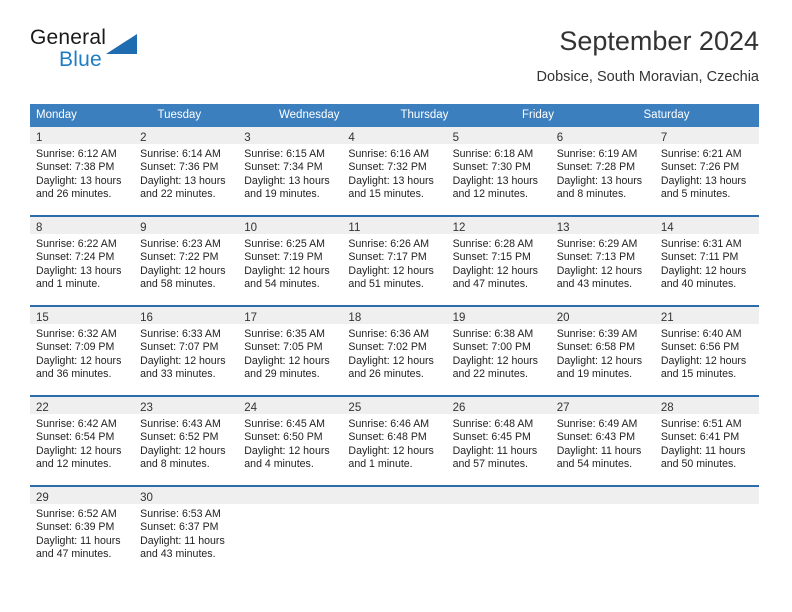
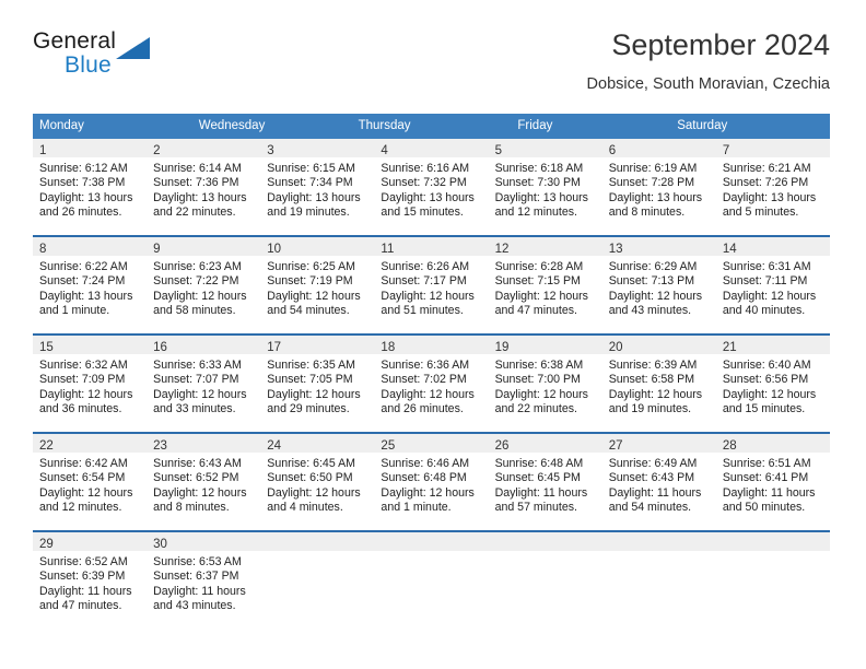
  General
  Blue
  September 2024
  Dobsice, South Moravian, Czechia
  Monday
- Tuesday
  Wednesday
  Thursday
  Friday
  Saturday
  1
  Sunrise: 6:12 AM
  Sunset: 7:38 PM
  Daylight: 13 hours
  and 26 minutes.
  2
  Sunrise: 6:14 AM
  Sunset: 7:36 PM
  Daylight: 13 hours
  and 22 minutes.
  3
  Sunrise: 6:15 AM
  Sunset: 7:34 PM
  Daylight: 13 hours
  and 19 minutes.
  4
  Sunrise: 6:16 AM
  Sunset: 7:32 PM
  Daylight: 13 hours
  and 15 minutes.
  5
  Sunrise: 6:18 AM
  Sunset: 7:30 PM
  Daylight: 13 hours
  and 12 minutes.
  6
  Sunrise: 6:19 AM
  Sunset: 7:28 PM
  Daylight: 13 hours
  and 8 minutes.
  7
  Sunrise: 6:21 AM
  Sunset: 7:26 PM
  Daylight: 13 hours
  and 5 minutes.
  8
  Sunrise: 6:22 AM
  Sunset: 7:24 PM
  Daylight: 13 hours
  and 1 minute.
  9
  Sunrise: 6:23 AM
  Sunset: 7:22 PM
  Daylight: 12 hours
  and 58 minutes.
  10
  Sunrise: 6:25 AM
  Sunset: 7:19 PM
  Daylight: 12 hours
  and 54 minutes.
  11
  Sunrise: 6:26 AM
  Sunset: 7:17 PM
  Daylight: 12 hours
  and 51 minutes.
  12
  Sunrise: 6:28 AM
  Sunset: 7:15 PM
  Daylight: 12 hours
  and 47 minutes.
  13
  Sunrise: 6:29 AM
  Sunset: 7:13 PM
  Daylight: 12 hours
  and 43 minutes.
  14
  Sunrise: 6:31 AM
  Sunset: 7:11 PM
  Daylight: 12 hours
  and 40 minutes.
  15
  Sunrise: 6:32 AM
  Sunset: 7:09 PM
  Daylight: 12 hours
  and 36 minutes.
  16
  Sunrise: 6:33 AM
  Sunset: 7:07 PM
  Daylight: 12 hours
  and 33 minutes.
  17
  Sunrise: 6:35 AM
  Sunset: 7:05 PM
  Daylight: 12 hours
  and 29 minutes.
  18
  Sunrise: 6:36 AM
  Sunset: 7:02 PM
  Daylight: 12 hours
  and 26 minutes.
  19
  Sunrise: 6:38 AM
  Sunset: 7:00 PM
  Daylight: 12 hours
  and 22 minutes.
  20
  Sunrise: 6:39 AM
  Sunset: 6:58 PM
  Daylight: 12 hours
  and 19 minutes.
  21
  Sunrise: 6:40 AM
  Sunset: 6:56 PM
  Daylight: 12 hours
  and 15 minutes.
  22
  Sunrise: 6:42 AM
  Sunset: 6:54 PM
  Daylight: 12 hours
  and 12 minutes.
  23
  Sunrise: 6:43 AM
  Sunset: 6:52 PM
  Daylight: 12 hours
  and 8 minutes.
  24
  Sunrise: 6:45 AM
  Sunset: 6:50 PM
  Daylight: 12 hours
  and 4 minutes.
  25
  Sunrise: 6:46 AM
  Sunset: 6:48 PM
  Daylight: 12 hours
  and 1 minute.
  26
  Sunrise: 6:48 AM
  Sunset: 6:45 PM
  Daylight: 11 hours
  and 57 minutes.
  27
  Sunrise: 6:49 AM
  Sunset: 6:43 PM
  Daylight: 11 hours
  and 54 minutes.
  28
  Sunrise: 6:51 AM
  Sunset: 6:41 PM
  Daylight: 11 hours
  and 50 minutes.
  29
  Sunrise: 6:52 AM
  Sunset: 6:39 PM
  Daylight: 11 hours
  and 47 minutes.
  30
  Sunrise: 6:53 AM
  Sunset: 6:37 PM
  Daylight: 11 hours
  and 43 minutes.
